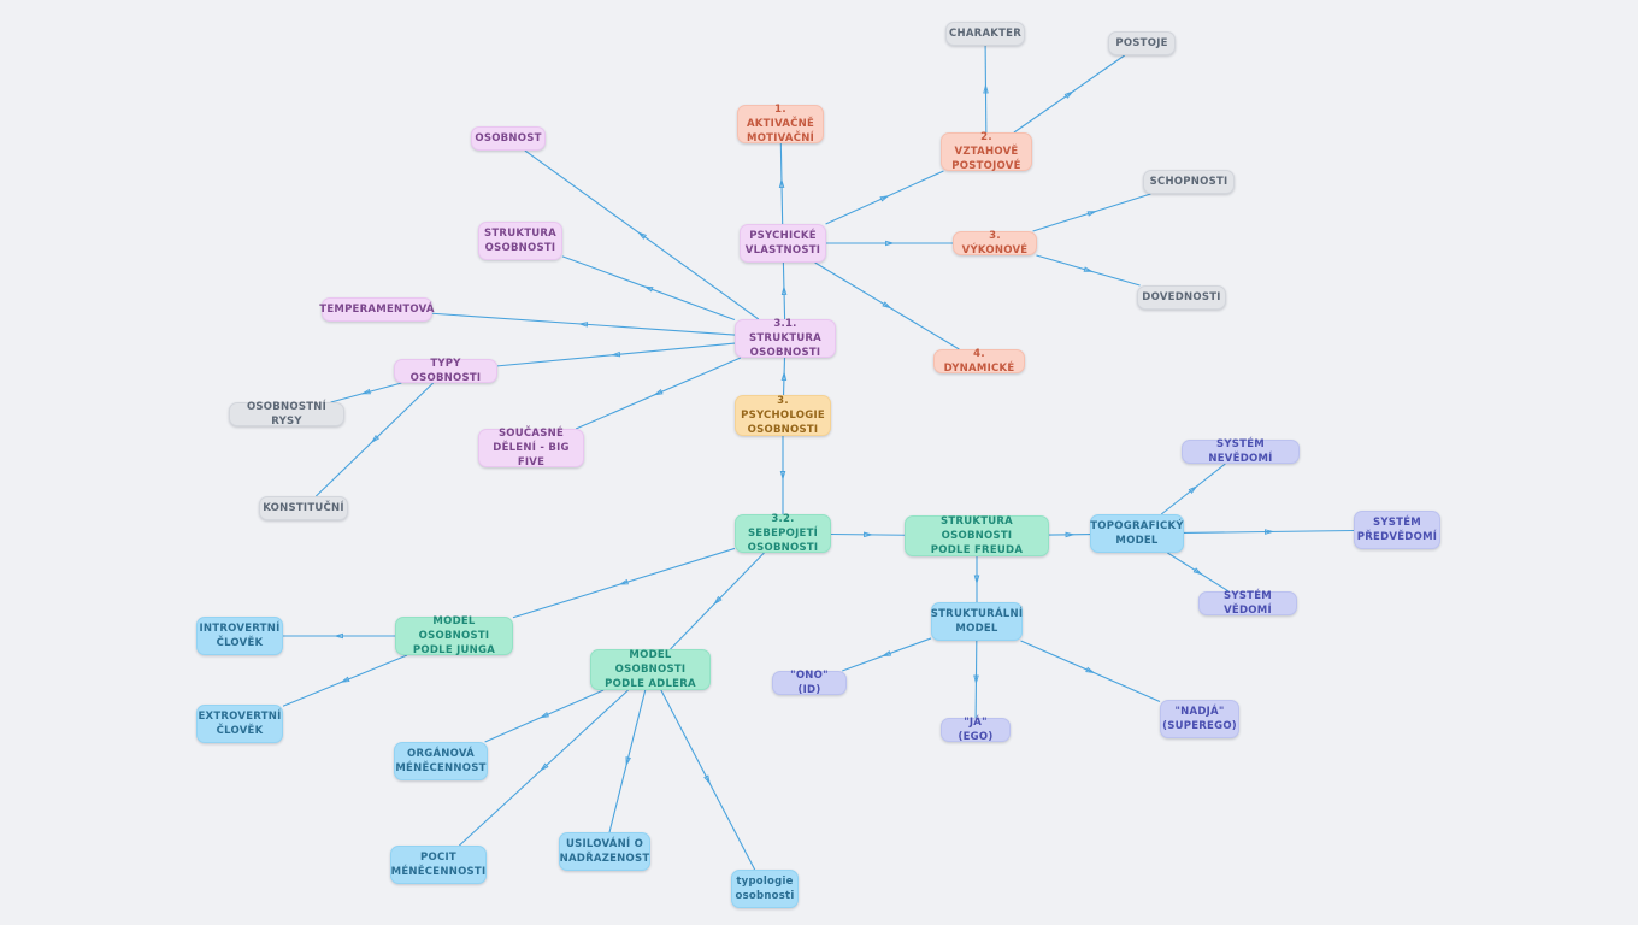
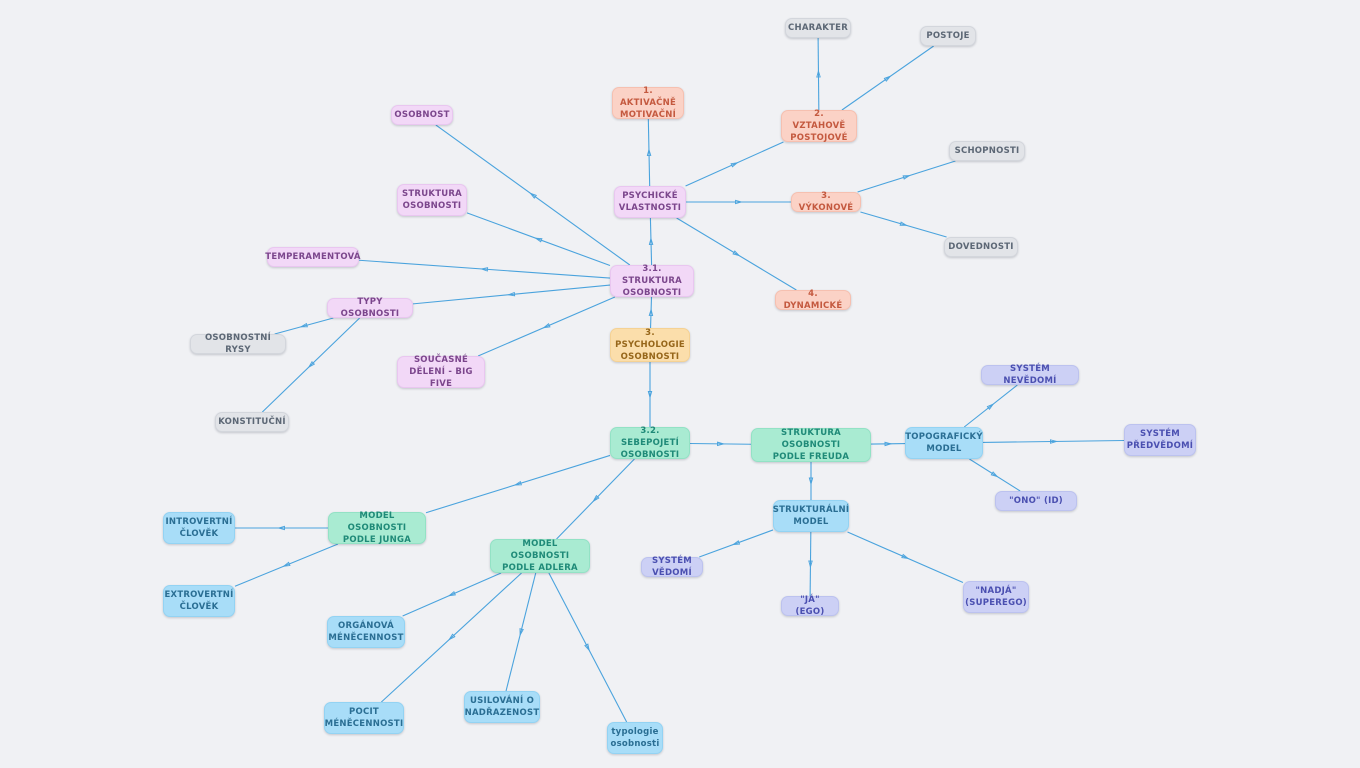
  CHARAKTER
  POSTOJE
  1. AKTIVAČNĚ
  MOTIVAČNÍ
  2. VZTAHOVĚ
  POSTOJOVÉ
  OSOBNOST
  SCHOPNOSTI
  PSYCHICKÉ
  VLASTNOSTI
  3. VÝKONOVÉ
  STRUKTURA
  OSOBNOSTI
  DOVEDNOSTI
  TEMPERAMENTOVÁ
  3.1. STRUKTURA
  OSOBNOSTI
  4. DYNAMICKÉ
  TYPY OSOBNOSTI
  OSOBNOSTNÍ RYSY
  3. PSYCHOLOGIE
  OSOBNOSTI
  SOUČASNÉ
  DĚLENÍ - BIG FIVE
  SYSTÉM NEVĚDOMÍ
  KONSTITUČNÍ
  TOPOGRAFICKÝ
  MODEL
  SYSTÉM
  PŘEDVĚDOMÍ
  3.2. SEBEPOJETÍ
  OSOBNOSTI
  STRUKTURA OSOBNOSTI
  PODLE FREUDA
- SYSTÉM VĚDOMÍ
+ "ONO" (ID)
  STRUKTURÁLNÍ
  MODEL
  MODEL OSOBNOSTI
  PODLE JUNGA
  INTROVERTNÍ
  ČLOVĚK
  MODEL OSOBNOSTI
  PODLE ADLERA
- "ONO" (ID)
+ SYSTÉM VĚDOMÍ
  EXTROVERTNÍ
  ČLOVĚK
  "JÁ" (EGO)
  "NADJÁ"
  (SUPEREGO)
  ORGÁNOVÁ
  MÉNĚCENNOST
  USILOVÁNÍ O
  NADŘAZENOST
  POCIT
  MÉNĚCENNOSTI
  typologie
  osobnosti
